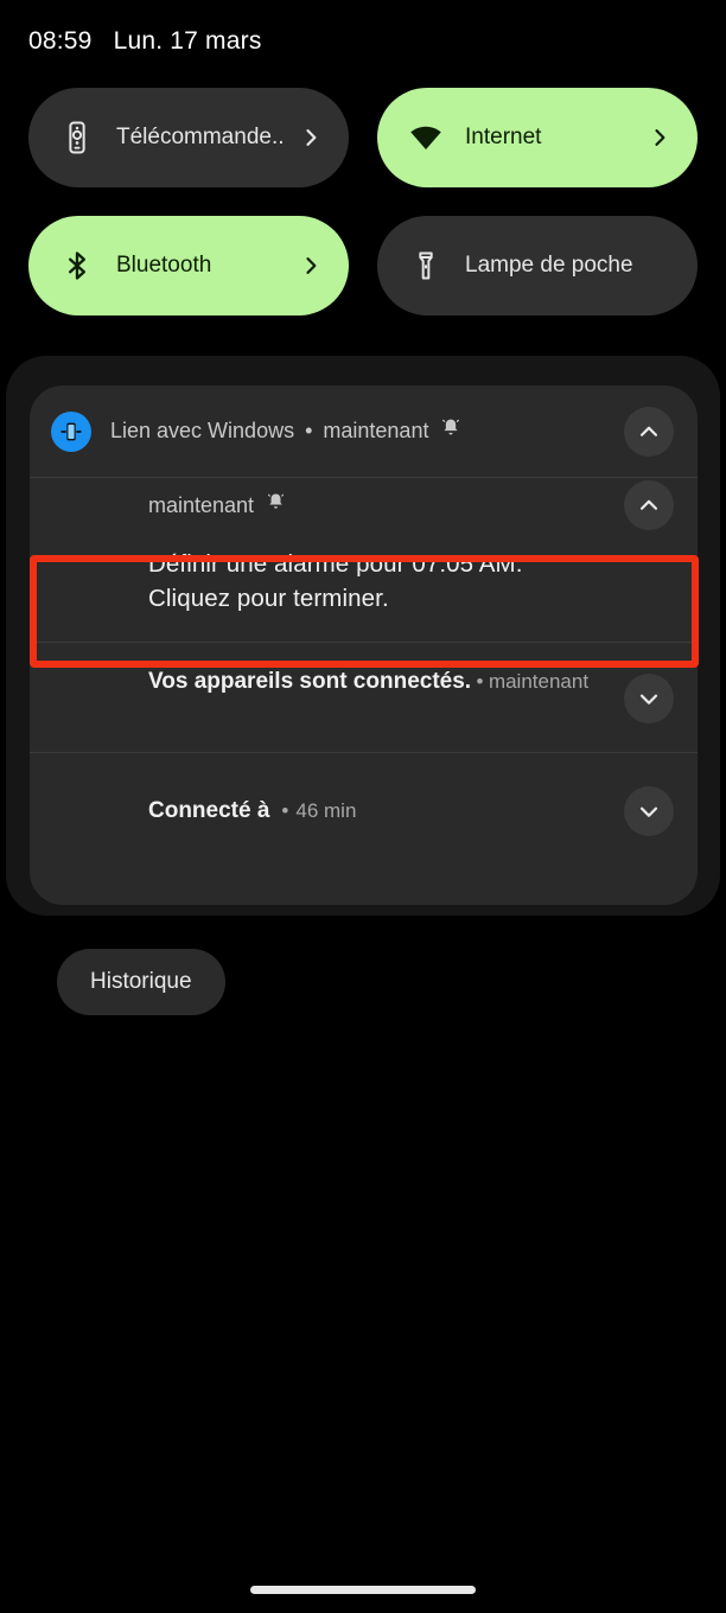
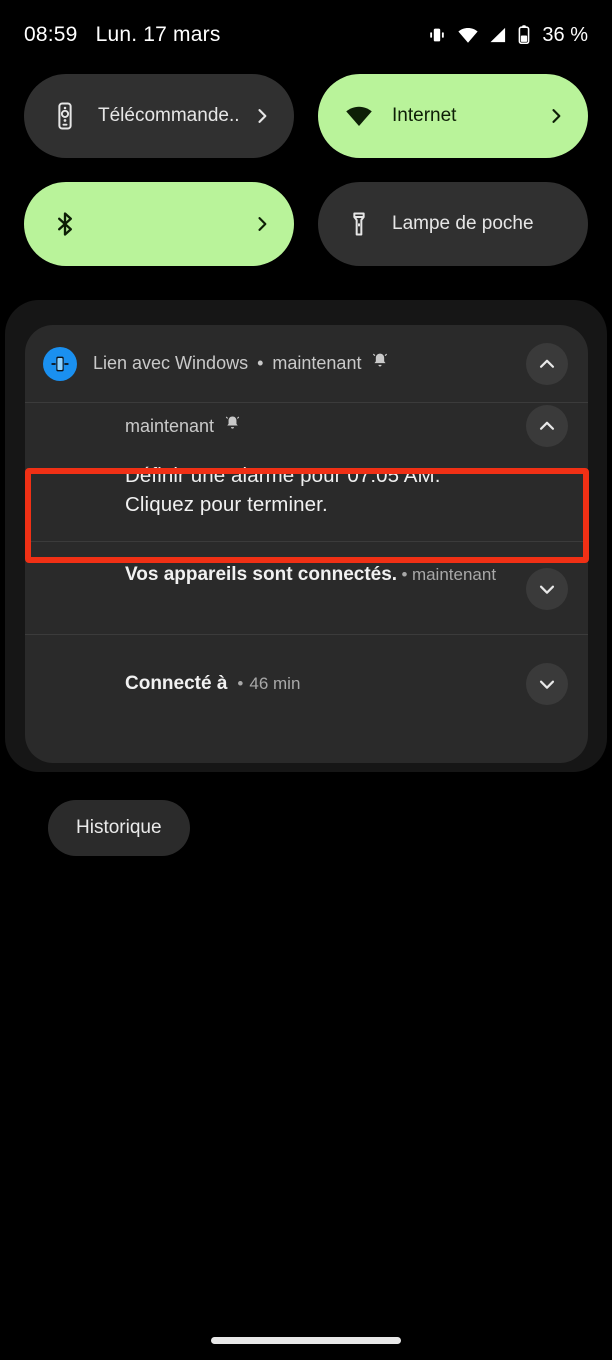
  08:59
  Lun. 17 mars
+ 36 %
  Télécommande..
  Internet
- Bluetooth
  Lampe de poche
  Lien avec Windows
  •
  maintenant
  maintenant
  Définir une alarme pour 07:05 AM. Cliquez pour terminer.
  Vos appareils sont connectés. • maintenant
  Connecté à
  •
  46 min
  Historique
